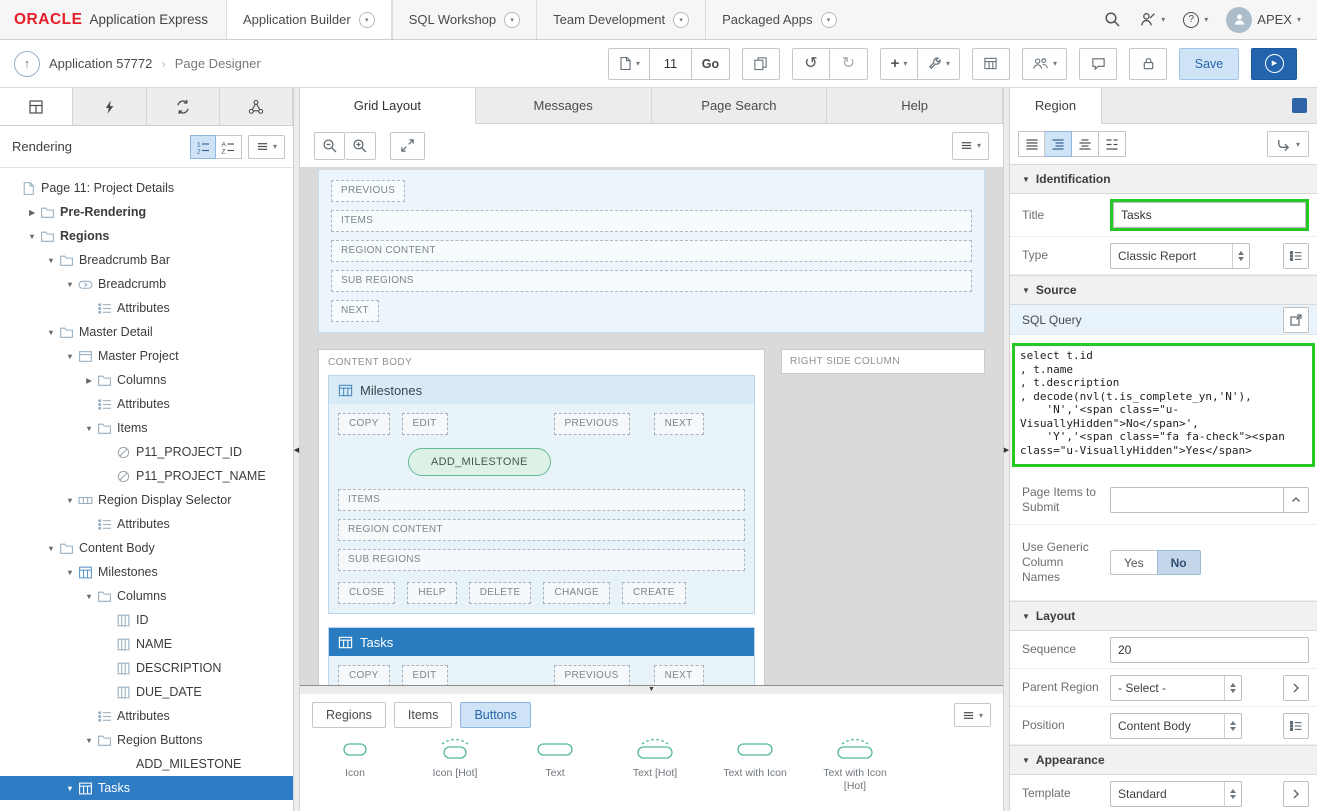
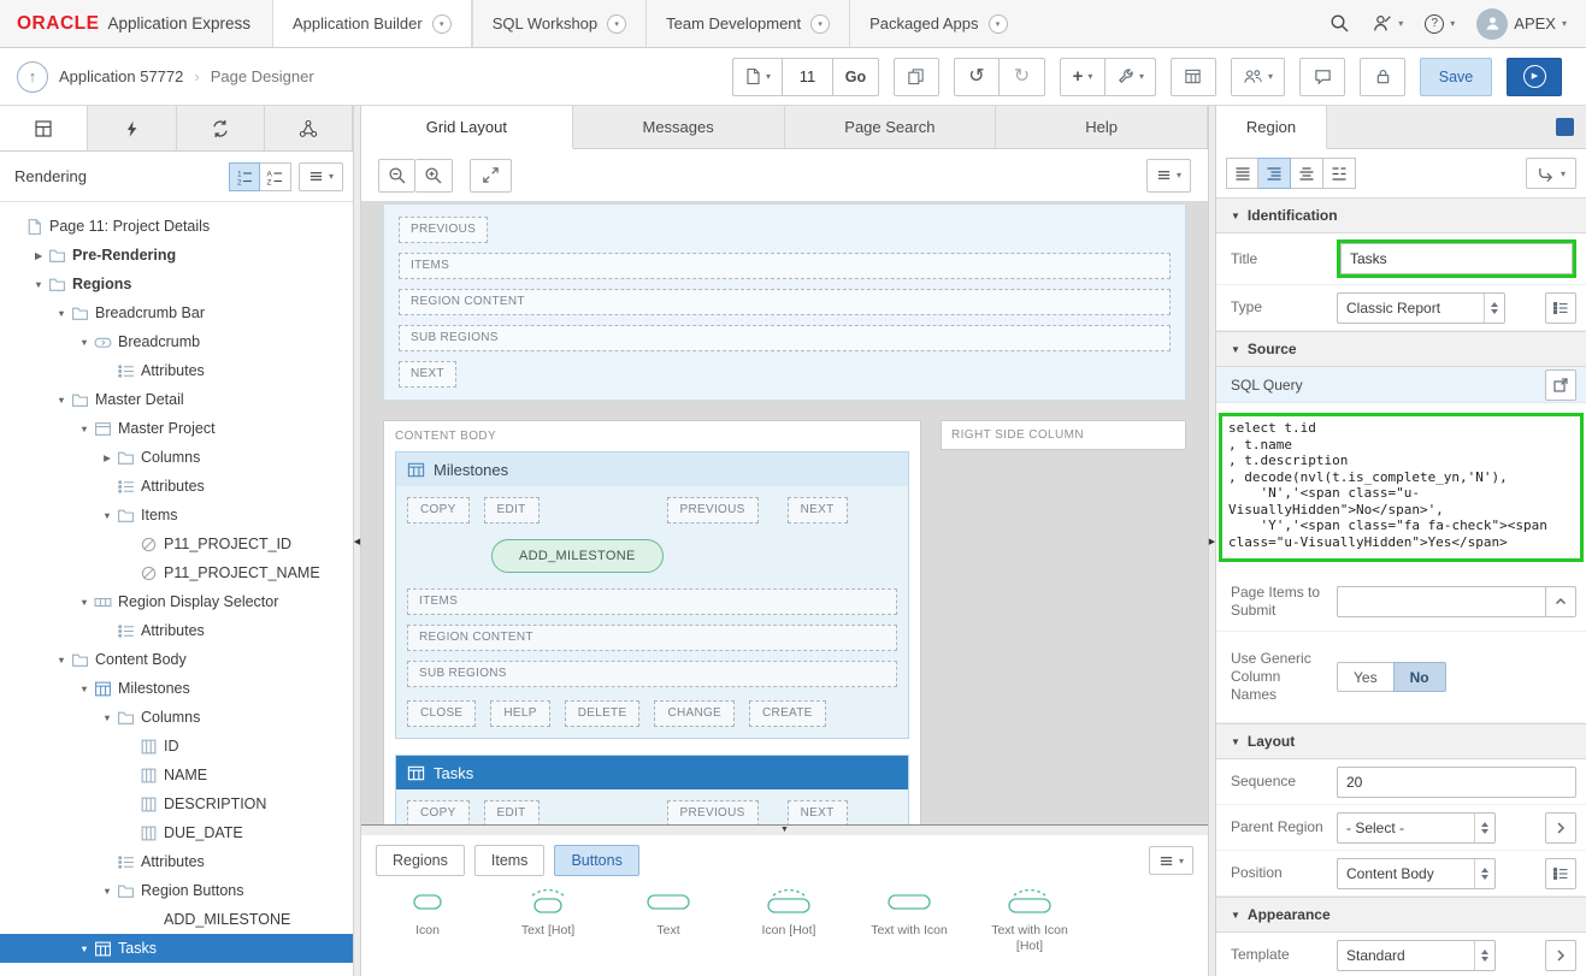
  ORACLE
  Application Express
  Application Builder
  SQL Workshop
  Team Development
  Packaged Apps
  ▾
  ?
  ▾
  APEX
  ▾
  ↑
  Application 57772
  ›
  Page Designer
  ▾
  11
  Go
  ↺
  ↻
  +
  ▾
  ▾
  ▾
  Save
  Rendering
  ▾
  Page 11: Project Details
  ▶
  Pre-Rendering
  ▼
  Regions
  ▼
  Breadcrumb Bar
  ▼
  Breadcrumb
  Attributes
  ▼
  Master Detail
  ▼
  Master Project
  ▶
  Columns
  Attributes
  ▼
  Items
  P11_PROJECT_ID
  P11_PROJECT_NAME
  ▼
  Region Display Selector
  Attributes
  ▼
  Content Body
  ▼
  Milestones
  ▼
  Columns
  ID
  NAME
  DESCRIPTION
  DUE_DATE
  Attributes
  ▼
  Region Buttons
  ADD_MILESTONE
  ▼
  Tasks
  Grid Layout
  Messages
  Page Search
  Help
  ▾
  PREVIOUS
  ITEMS
  REGION CONTENT
  SUB REGIONS
  NEXT
  CONTENT BODY
  Milestones
  COPY
  EDIT
  PREVIOUS
  NEXT
  ADD_MILESTONE
  ITEMS
  REGION CONTENT
  SUB REGIONS
  CLOSE
  HELP
  DELETE
  CHANGE
  CREATE
  Tasks
  COPY
  EDIT
  PREVIOUS
  NEXT
  RIGHT SIDE COLUMN
  Regions
  Items
  Buttons
  ▾
  Icon
- Icon [Hot]
+ Text [Hot]
  Text
- Text [Hot]
+ Icon [Hot]
  Text with Icon
  Text with Icon [Hot]
  Region
  ▾
  ▼
  Identification
  Title
  Tasks
  Type
  Classic Report
  ▼
  Source
  SQL Query
  select t.id
  , t.name
  , t.description
  , decode(nvl(t.is_complete_yn,'N'),
  'N','<span class="u-VisuallyHidden">No</span>',
  'Y','<span class="fa fa-check"><span class="u-VisuallyHidden">Yes</span>
  Page Items to Submit
  Use Generic Column Names
  Yes
  No
  ▼
  Layout
  Sequence
  20
  Parent Region
  - Select -
  Position
  Content Body
  ▼
  Appearance
  Template
  Standard
